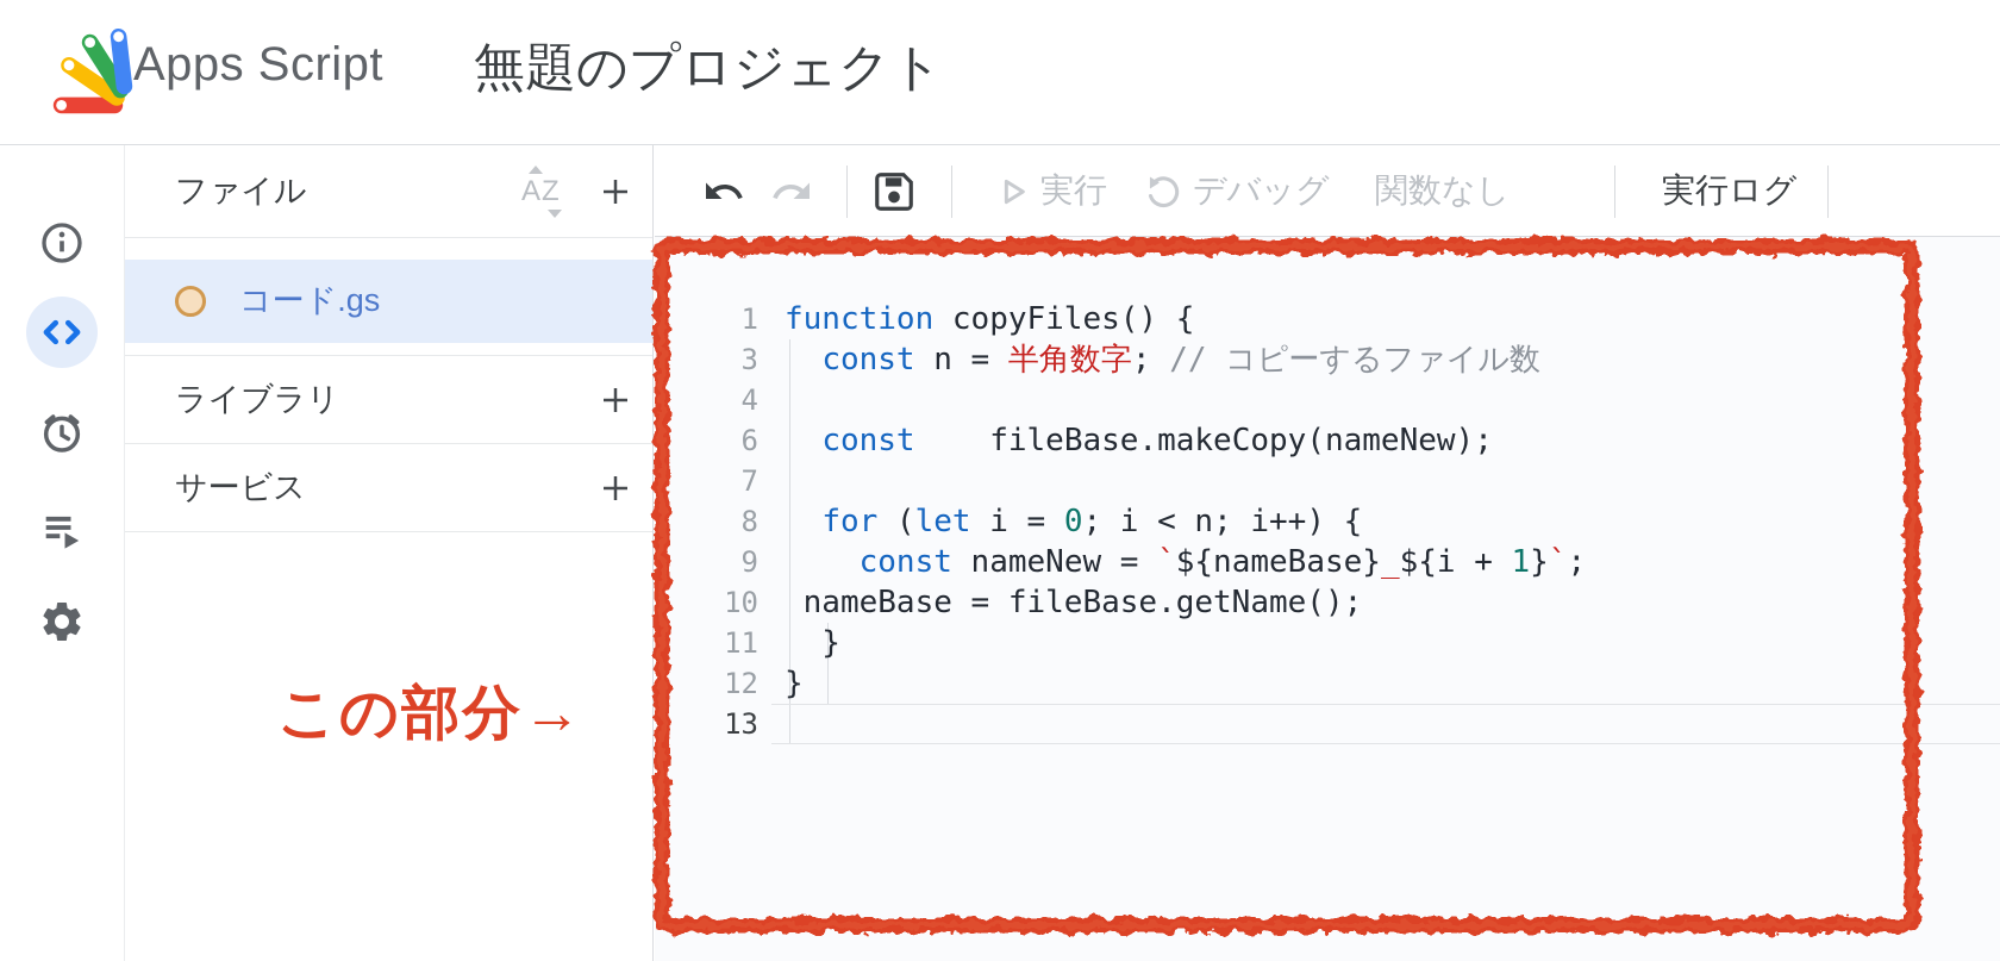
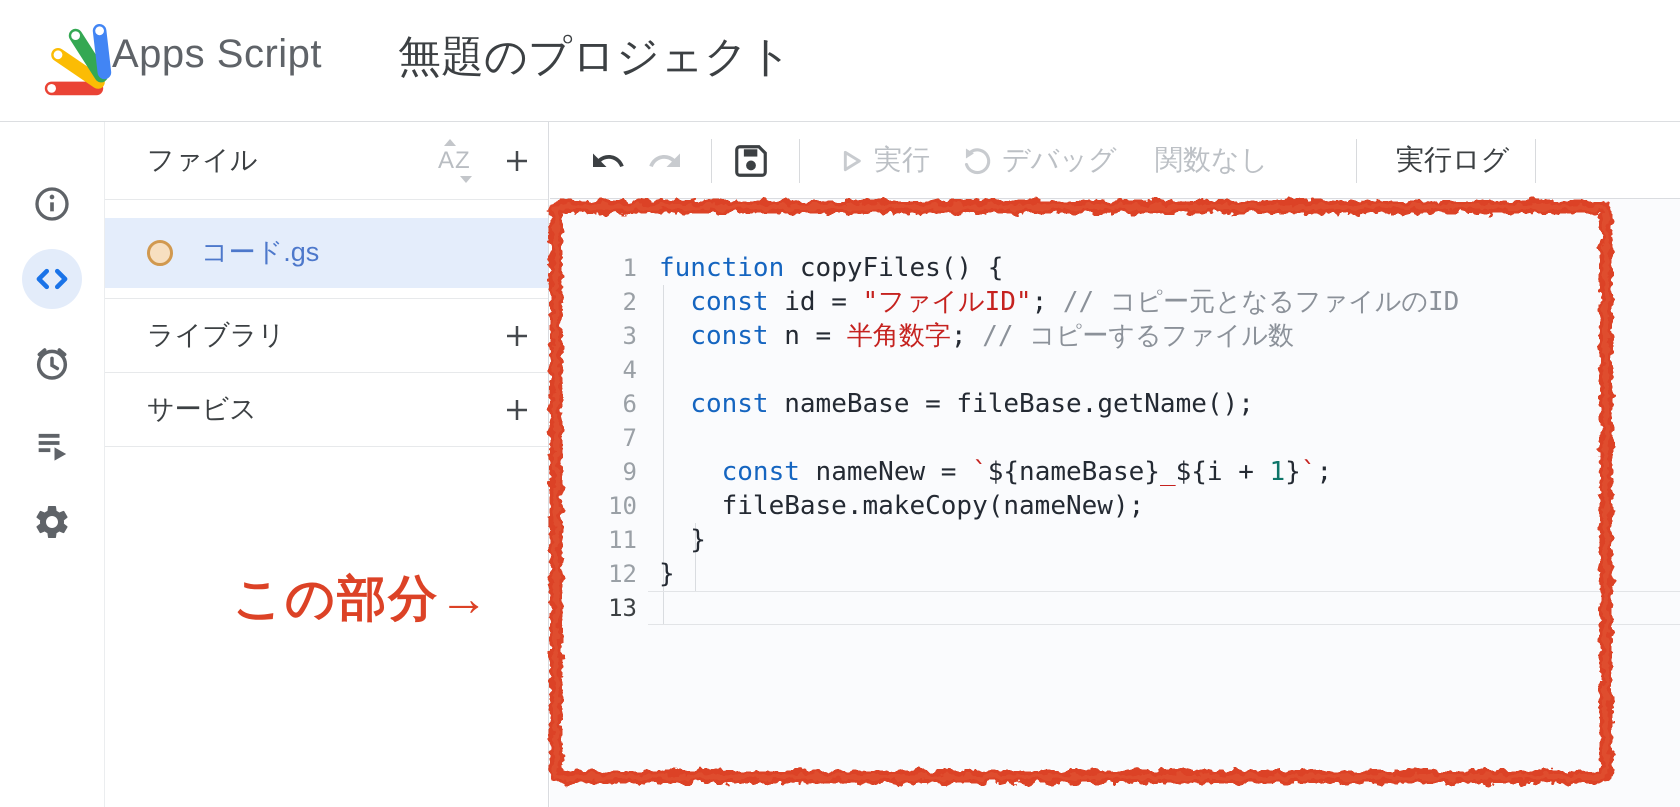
  Apps Script
  無題のプロジェクト
  ファイル
  AZ
  コード.gs
  ライブラリ
  サービス
  この部分→
  実行
  デバッグ
  関数なし
  実行ログ
  1
  function copyFiles() {
+ 2
+ const id = "ファイルID"; // コピー元となるファイルのID
  3
  const n = 半角数字; // コピーするファイル数
  4
  6
- const fileBase.makeCopy(nameNew);
+ const nameBase = fileBase.getName();
  7
- 8
- for (let i = 0; i < n; i++) {
  9
  const nameNew = `${nameBase}_${i + 1}`;
  10
- nameBase = fileBase.getName();
+ fileBase.makeCopy(nameNew);
  11
  }
  12
  }
  13
